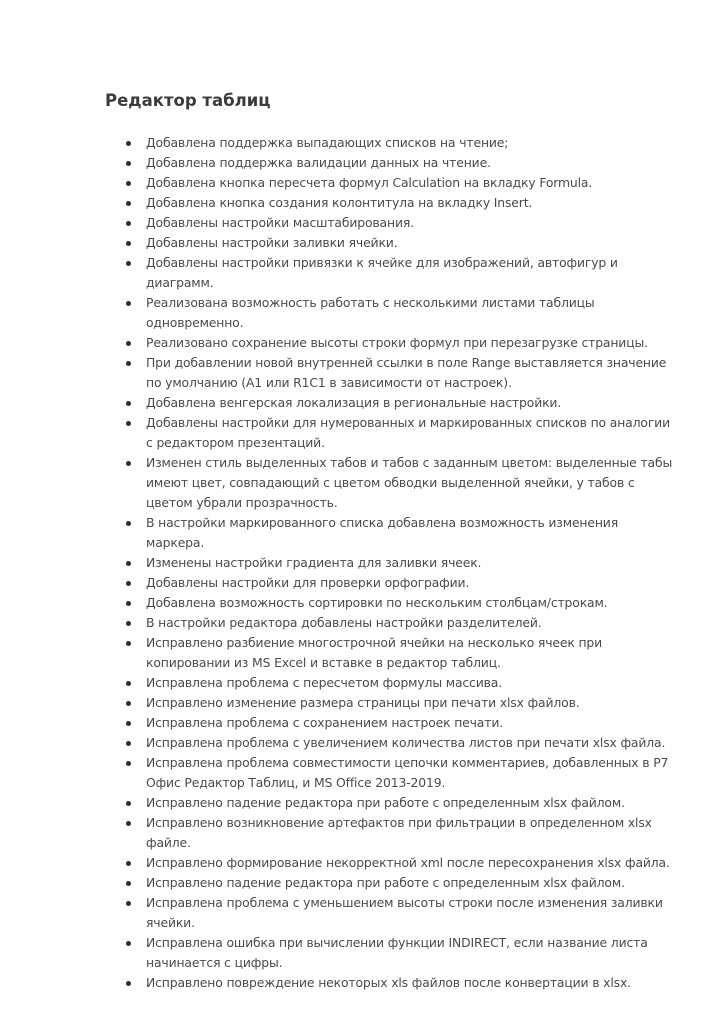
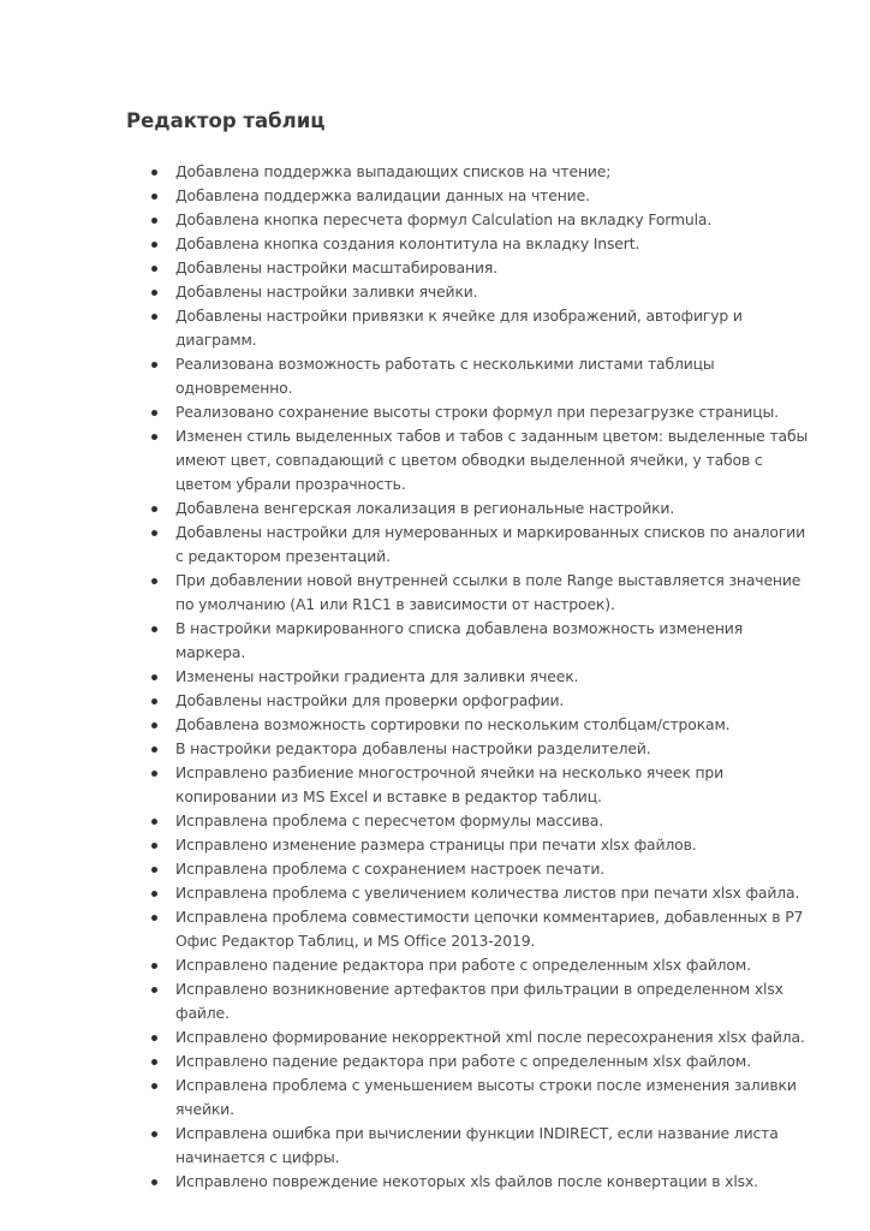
  Редактор таблиц
  Добавлена поддержка выпадающих списков на чтение;
  Добавлена поддержка валидации данных на чтение.
  Добавлена кнопка пересчета формул Calculation на вкладку Formula.
  Добавлена кнопка создания колонтитула на вкладку Insert.
  Добавлены настройки масштабирования.
  Добавлены настройки заливки ячейки.
  Добавлены настройки привязки к ячейке для изображений, автофигур и диаграмм.
  Реализована возможность работать с несколькими листами таблицы одновременно.
  Реализовано сохранение высоты строки формул при перезагрузке страницы.
- При добавлении новой внутренней ссылки в поле Range выставляется значение по умолчанию (A1 или R1C1 в зависимости от настроек).
+ Изменен стиль выделенных табов и табов с заданным цветом: выделенные табы имеют цвет, совпадающий с цветом обводки выделенной ячейки, у табов с цветом убрали прозрачность.
  Добавлена венгерская локализация в региональные настройки.
  Добавлены настройки для нумерованных и маркированных списков по аналогии с редактором презентаций.
- Изменен стиль выделенных табов и табов с заданным цветом: выделенные табы имеют цвет, совпадающий с цветом обводки выделенной ячейки, у табов с цветом убрали прозрачность.
+ При добавлении новой внутренней ссылки в поле Range выставляется значение по умолчанию (A1 или R1C1 в зависимости от настроек).
  В настройки маркированного списка добавлена возможность изменения маркера.
  Изменены настройки градиента для заливки ячеек.
  Добавлены настройки для проверки орфографии.
  Добавлена возможность сортировки по нескольким столбцам/строкам.
  В настройки редактора добавлены настройки разделителей.
  Исправлено разбиение многострочной ячейки на несколько ячеек при копировании из MS Excel и вставке в редактор таблиц.
  Исправлена проблема с пересчетом формулы массива.
  Исправлено изменение размера страницы при печати xlsx файлов.
  Исправлена проблема с сохранением настроек печати.
  Исправлена проблема с увеличением количества листов при печати xlsx файла.
  Исправлена проблема совместимости цепочки комментариев, добавленных в Р7 Офис Редактор Таблиц, и MS Office 2013-2019.
  Исправлено падение редактора при работе с определенным xlsx файлом.
  Исправлено возникновение артефактов при фильтрации в определенном xlsx файле.
  Исправлено формирование некорректной xml после пересохранения xlsx файла.
  Исправлено падение редактора при работе с определенным xlsx файлом.
  Исправлена проблема с уменьшением высоты строки после изменения заливки ячейки.
  Исправлена ошибка при вычислении функции INDIRECT, если название листа начинается с цифры.
  Исправлено повреждение некоторых xls файлов после конвертации в xlsx.
